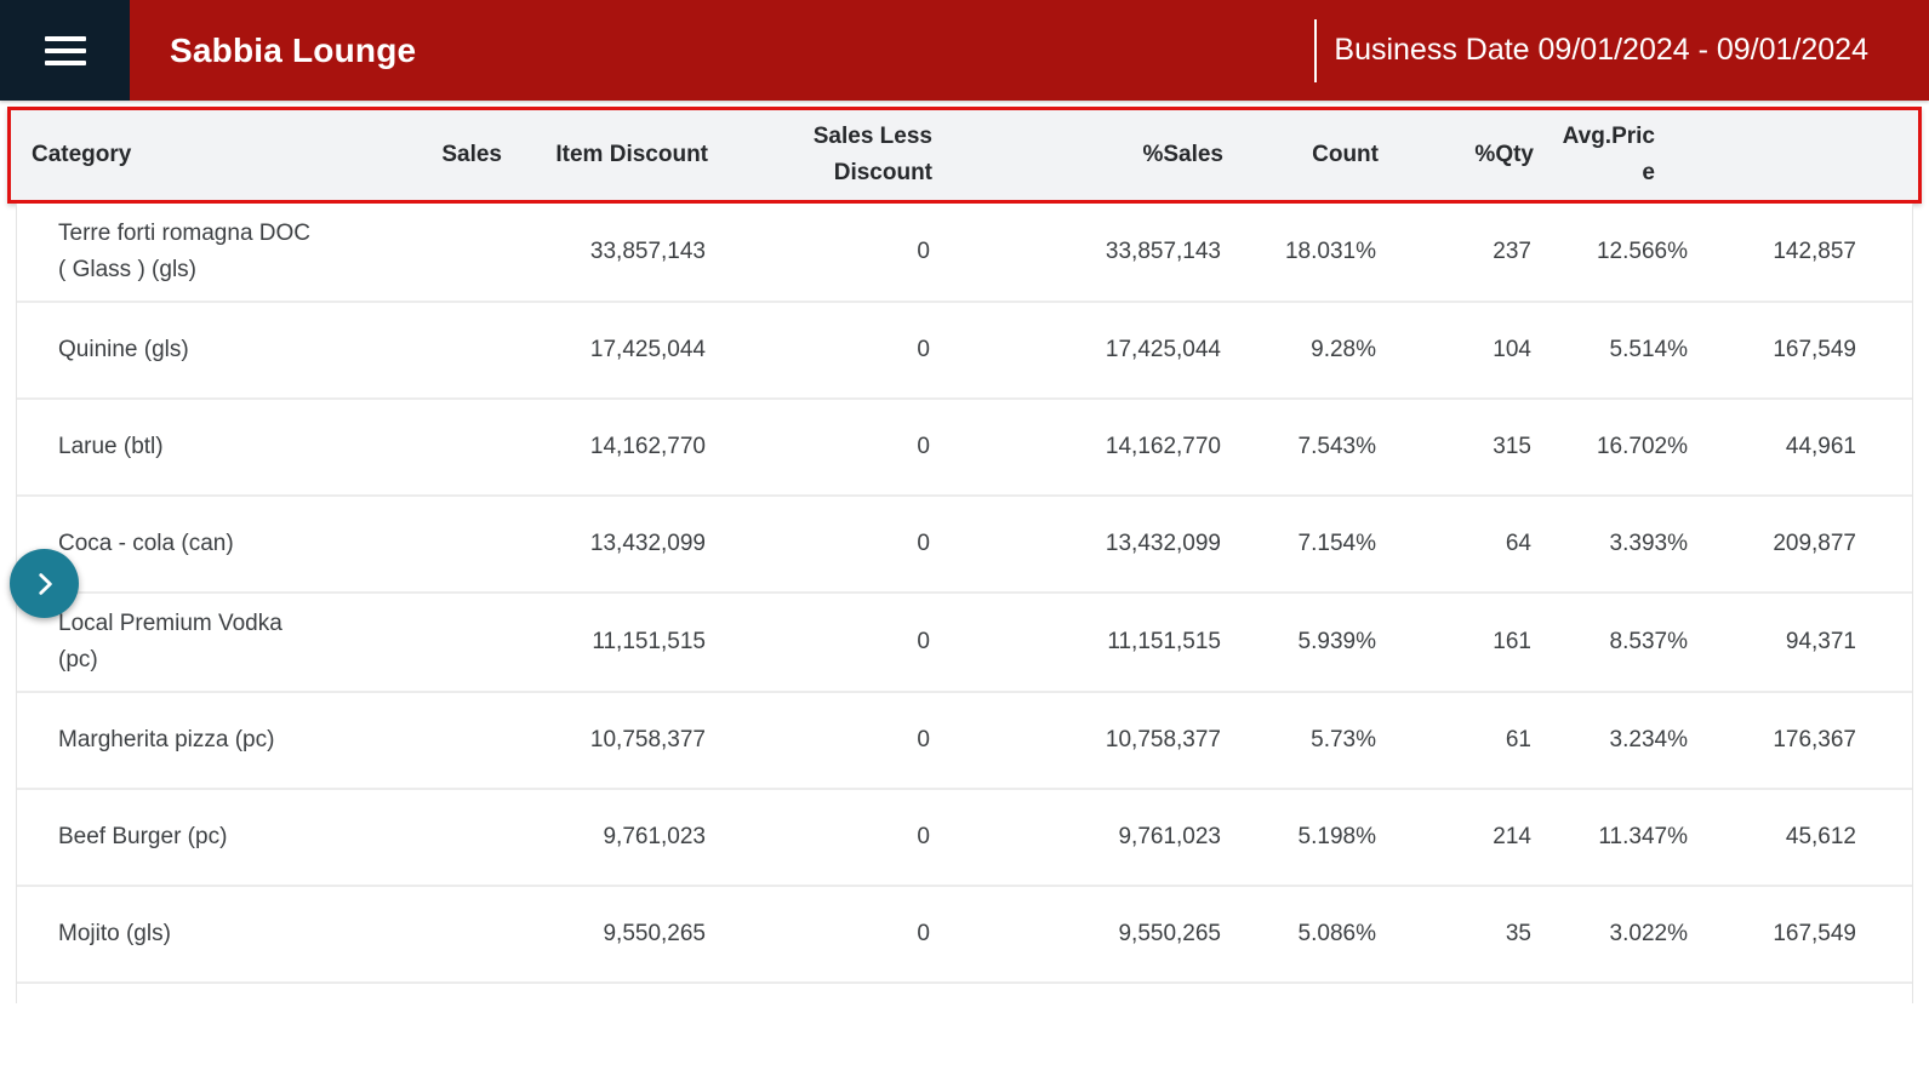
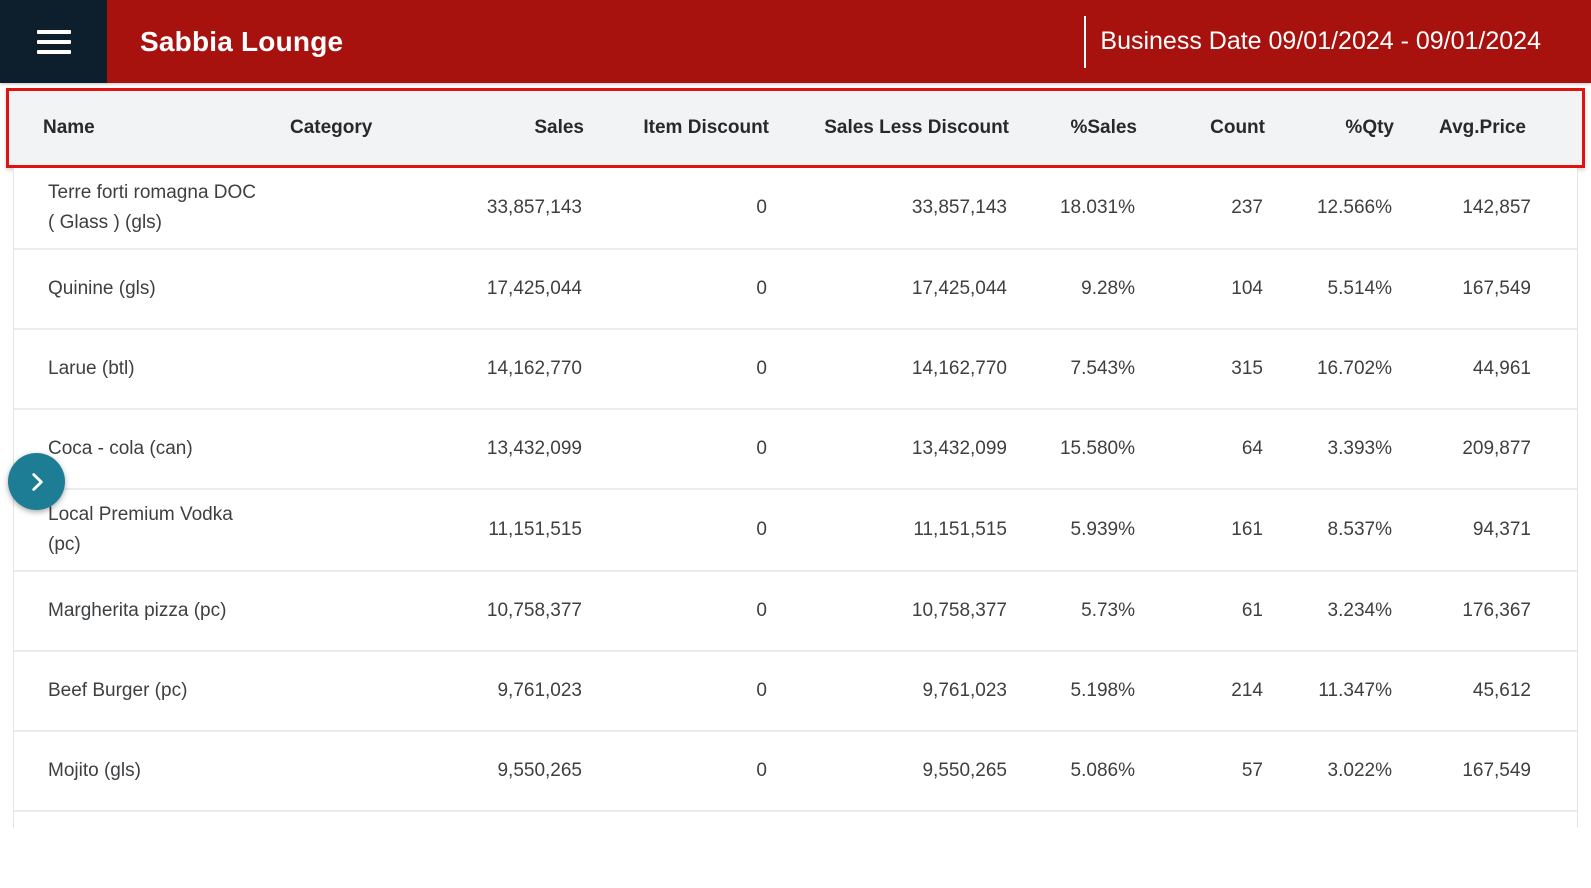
  Sabbia Lounge
  Business Date 09/01/2024 - 09/01/2024
+ Name
  Category
  Sales
  Item Discount
  Sales Less Discount
  %Sales
  Count
  %Qty
  Avg.Price
  Terre forti romagna DOC ( Glass ) (gls)
  33,857,143
  0
  33,857,143
  18.031%
  237
  12.566%
  142,857
  Quinine (gls)
  17,425,044
  0
  17,425,044
  9.28%
  104
  5.514%
  167,549
  Larue (btl)
  14,162,770
  0
  14,162,770
  7.543%
  315
  16.702%
  44,961
  Coca - cola (can)
  13,432,099
  0
  13,432,099
- 7.154%
+ 15.580%
  64
  3.393%
  209,877
  Local Premium Vodka (pc)
  11,151,515
  0
  11,151,515
  5.939%
  161
  8.537%
  94,371
  Margherita pizza (pc)
  10,758,377
  0
  10,758,377
  5.73%
  61
  3.234%
  176,367
  Beef Burger (pc)
  9,761,023
  0
  9,761,023
  5.198%
  214
  11.347%
  45,612
  Mojito (gls)
  9,550,265
  0
  9,550,265
  5.086%
- 35
+ 57
  3.022%
  167,549
